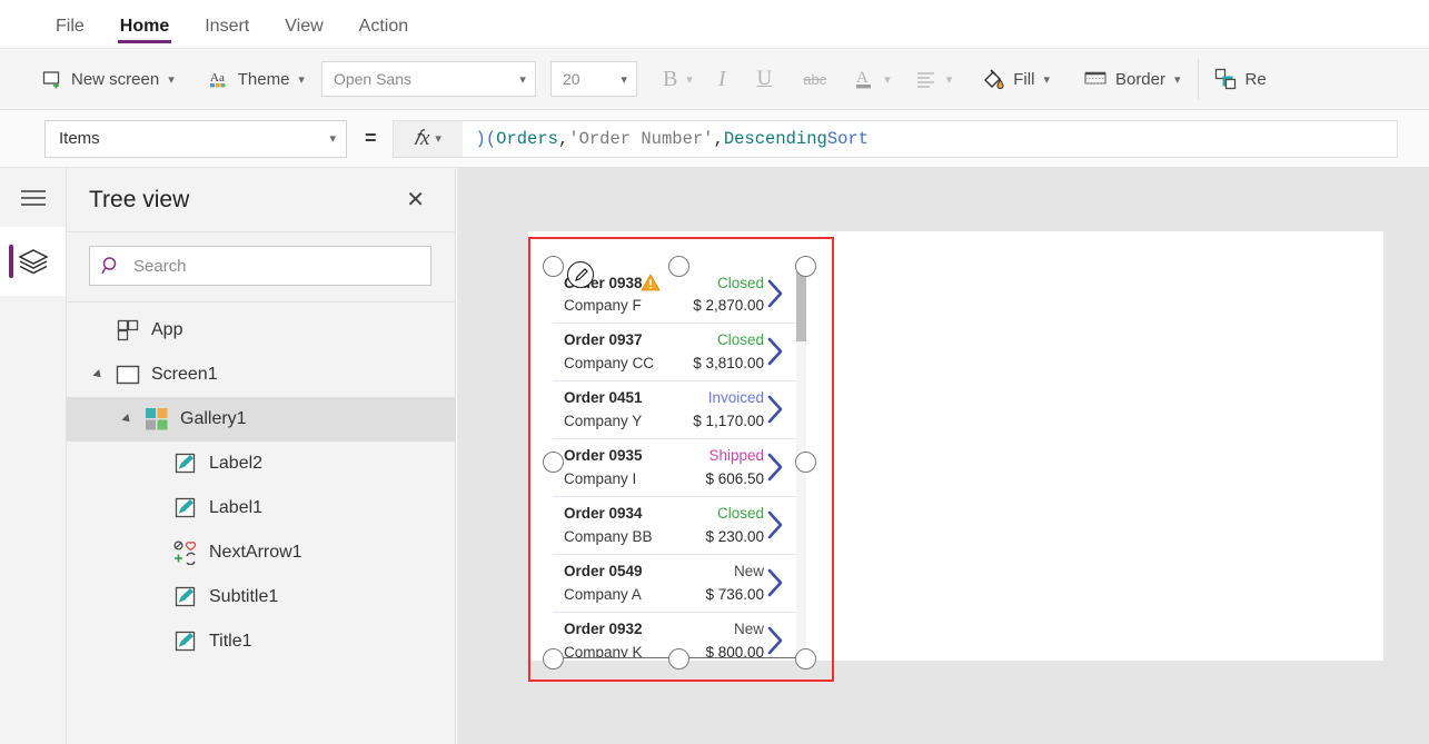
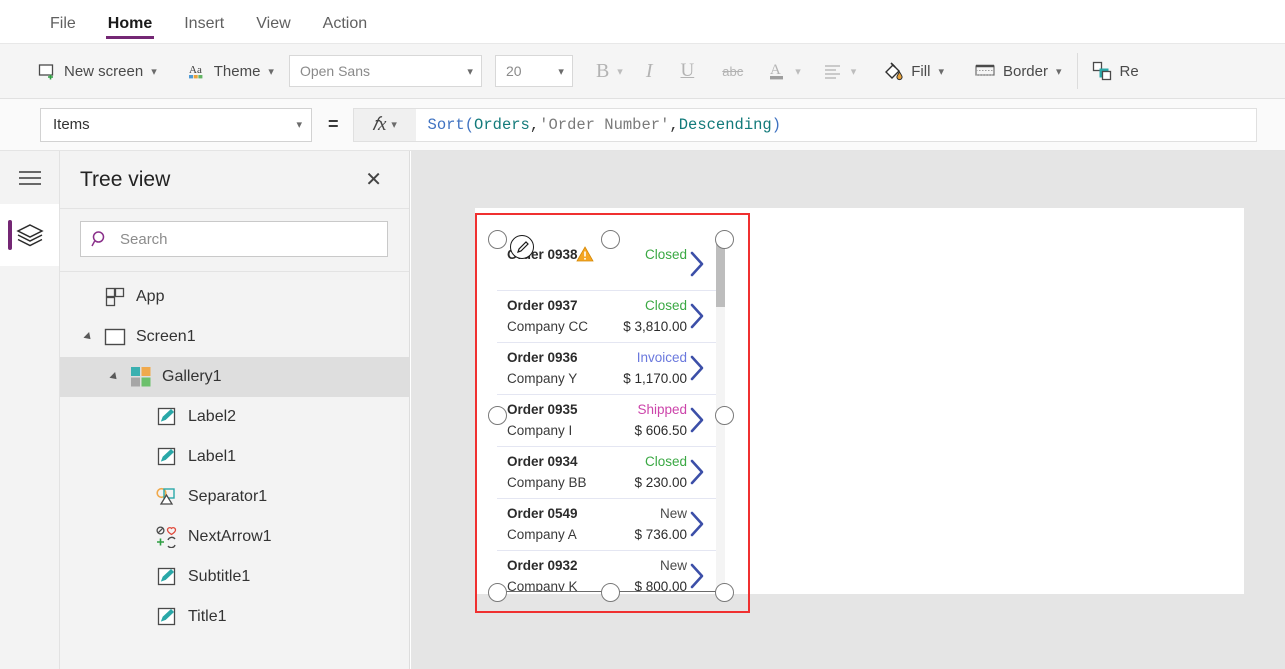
  File
  Home
  Insert
  View
  Action
  New screen
  ▾
  Aa
  Theme
  ▾
  Open Sans
  ▾
  20
  ▾
  B
  ▾
  I
  U
  abc
  A
  ▾
  ▾
  Fill
  ▾
  Border
  ▾
  Re
  Items
  ▾
  =
  𝑓x
  ▾
- )
+ Sort
  (
  Orders
  ,
  'Order Number'
  ,
  Descending
- Sort
+ )
  Tree view
  ✕
  Search
  App
  Screen1
  Gallery1
  Label2
  Label1
+ Separator1
  NextArrow1
  Subtitle1
  Title1
  Closed
- Company F
- $ 2,870.00
  Order 0937
  Closed
  Company CC
  $ 3,810.00
- Order 0451
+ Order 0936
  Invoiced
  Company Y
  $ 1,170.00
  Order 0935
  Shipped
  Company I
  $ 606.50
  Order 0934
  Closed
  Company BB
  $ 230.00
  Order 0549
  New
  Company A
  $ 736.00
  Order 0932
  New
  Company K
  $ 800.00
